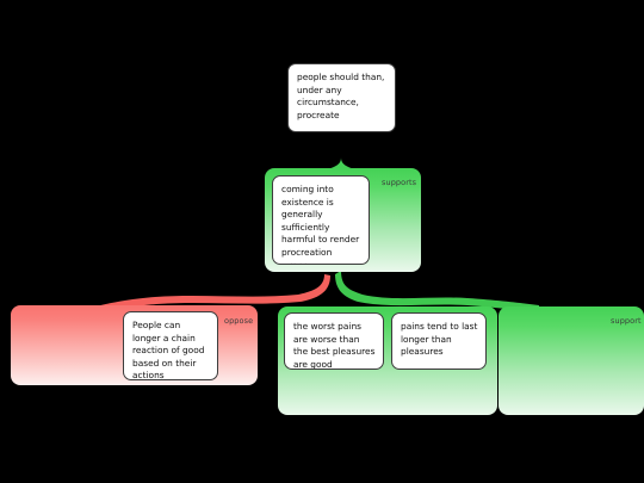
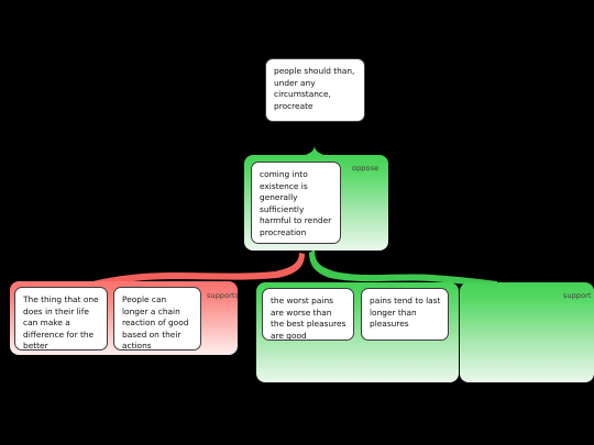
  people should than, under any circumstance, procreate
- supports
+ oppose
  coming into existence is generally sufficiently harmful to render procreation
- oppose
+ supports
+ The thing that one does in their life can make a difference for the better
  People can longer a chain reaction of good based on their actions
  the worst pains are worse than the best pleasures are good
  pains tend to last longer than pleasures
  support
